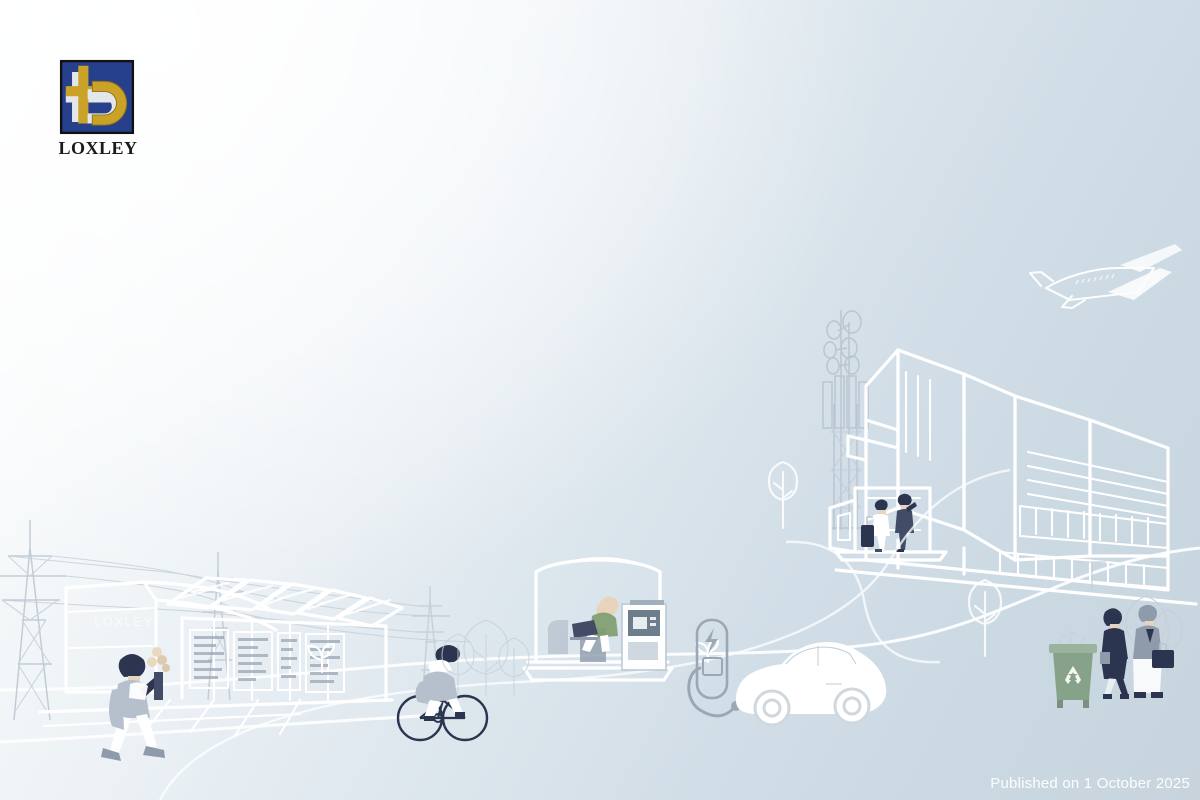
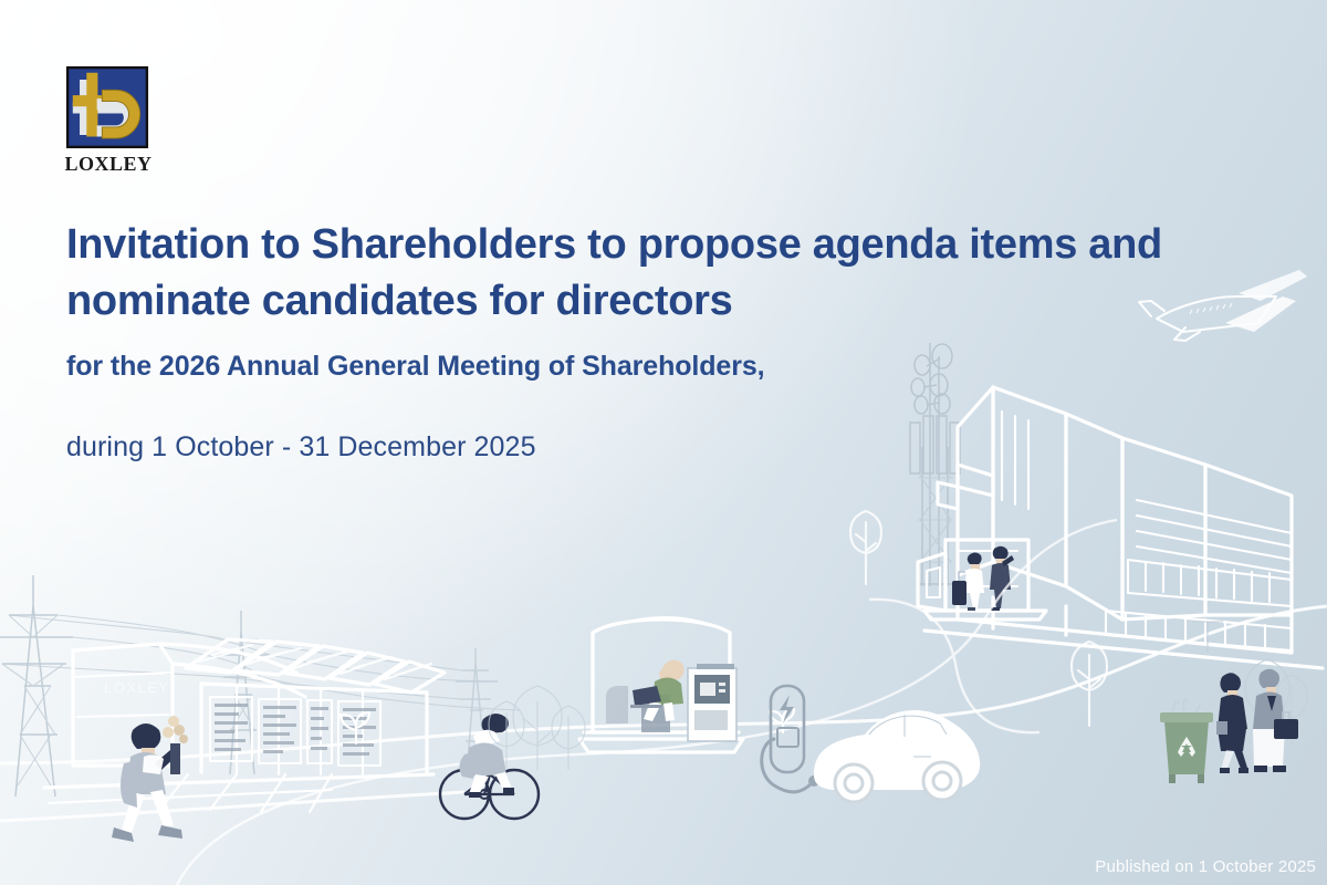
  LOXLEY
+ Invitation to Shareholders to propose agenda items and nominate candidates for directors
+ for the 2026 Annual General Meeting of Shareholders,
+ during 1 October - 31 December 2025
  Published on 1 October 2025
